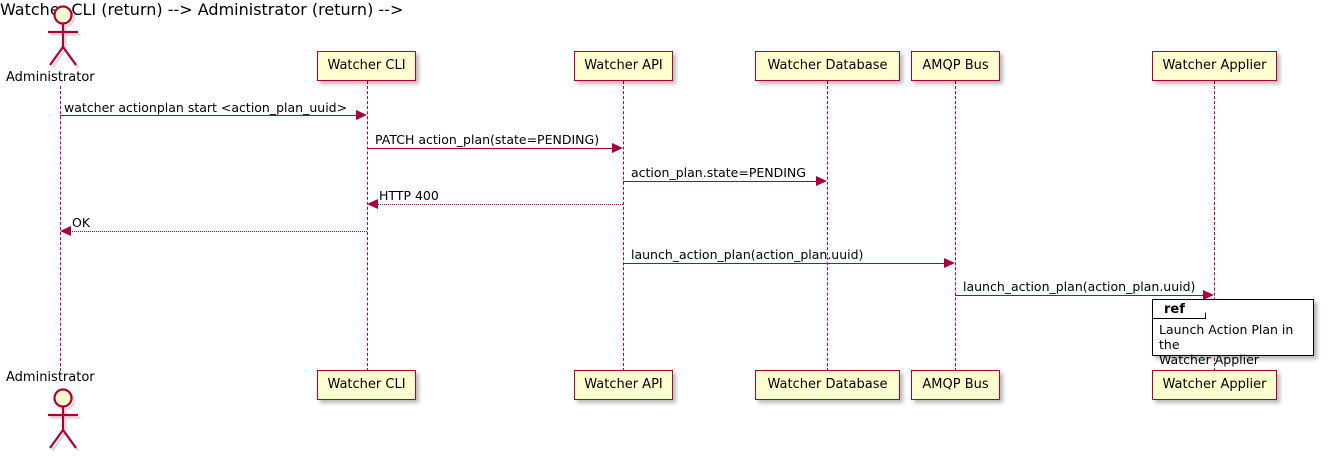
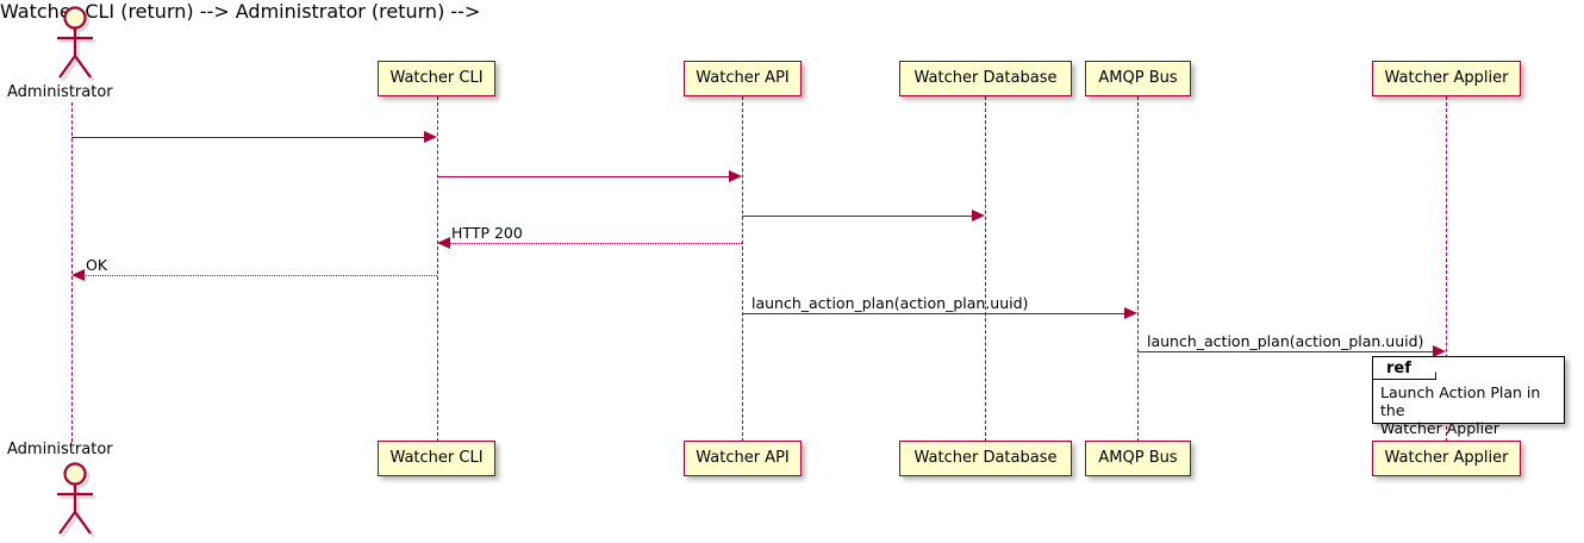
  Administrator
  Watcher CLI
  Watcher API
  Watcher Database
  AMQP Bus
  Watcher Applier
- watcher actionplan start <action_plan_uuid>
- PATCH action_plan(state=PENDING)
- action_plan.state=PENDING
  Watcher CLI (return) -->
- HTTP 400
+ HTTP 200
  Administrator (return) -->
  OK
  launch_action_plan(action_plan.uuid)
  launch_action_plan(action_plan.uuid)
  ref
  Launch Action Plan in the
  Watcher Applier
  Watcher CLI
  Watcher API
  Watcher Database
  AMQP Bus
  Watcher Applier
  Administrator
